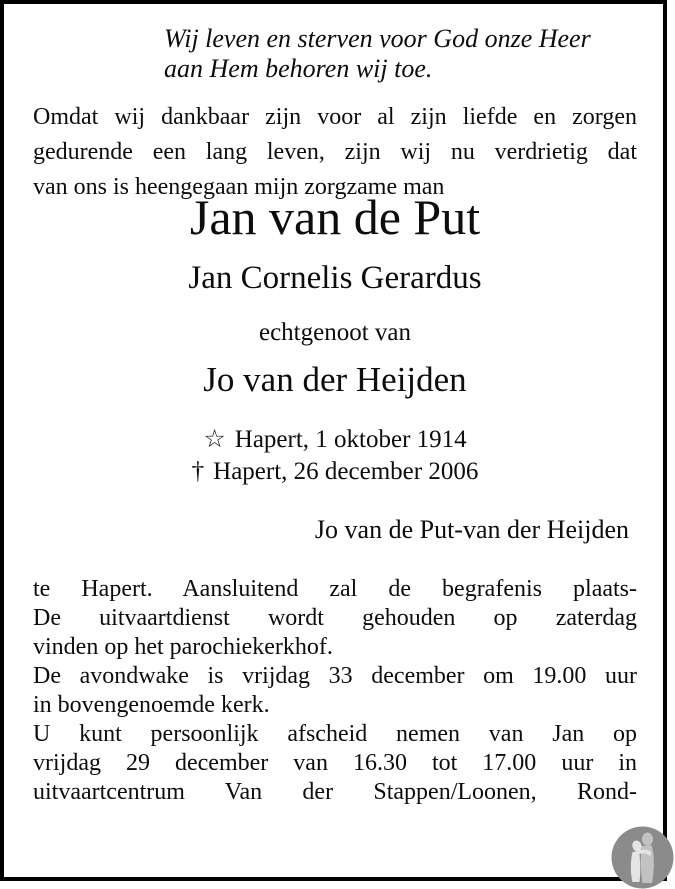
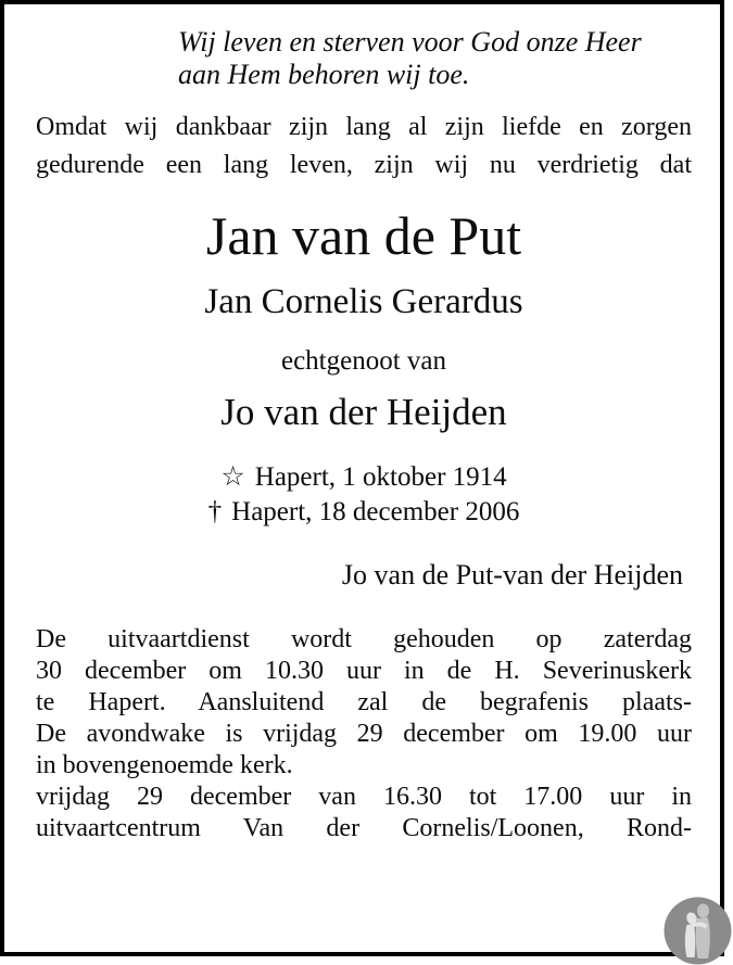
  Wij leven en sterven voor God onze Heer
  aan Hem behoren wij toe.
- Omdat wij dankbaar zijn voor al zijn liefde en zorgen
+ Omdat wij dankbaar zijn lang al zijn liefde en zorgen
  gedurende een lang leven, zijn wij nu verdrietig dat
- van ons is heengegaan mijn zorgzame man
  Jan van de Put
  Jan Cornelis Gerardus
  echtgenoot van
  Jo van der Heijden
  ☆ Hapert, 1 oktober 1914
- † Hapert, 26 december 2006
+ † Hapert, 18 december 2006
  Jo van de Put-van der Heijden
- te Hapert. Aansluitend zal de begrafenis plaats-
+ De uitvaartdienst wordt gehouden op zaterdag
+ 30 december om 10.30 uur in de H. Severinuskerk
- De uitvaartdienst wordt gehouden op zaterdag
+ te Hapert. Aansluitend zal de begrafenis plaats-
- vinden op het parochiekerkhof.
- De avondwake is vrijdag 33 december om 19.00 uur
+ De avondwake is vrijdag 29 december om 19.00 uur
  in bovengenoemde kerk.
- U kunt persoonlijk afscheid nemen van Jan op
  vrijdag 29 december van 16.30 tot 17.00 uur in
- uitvaartcentrum Van der Stappen/Loonen, Rond-
+ uitvaartcentrum Van der Cornelis/Loonen, Rond-
